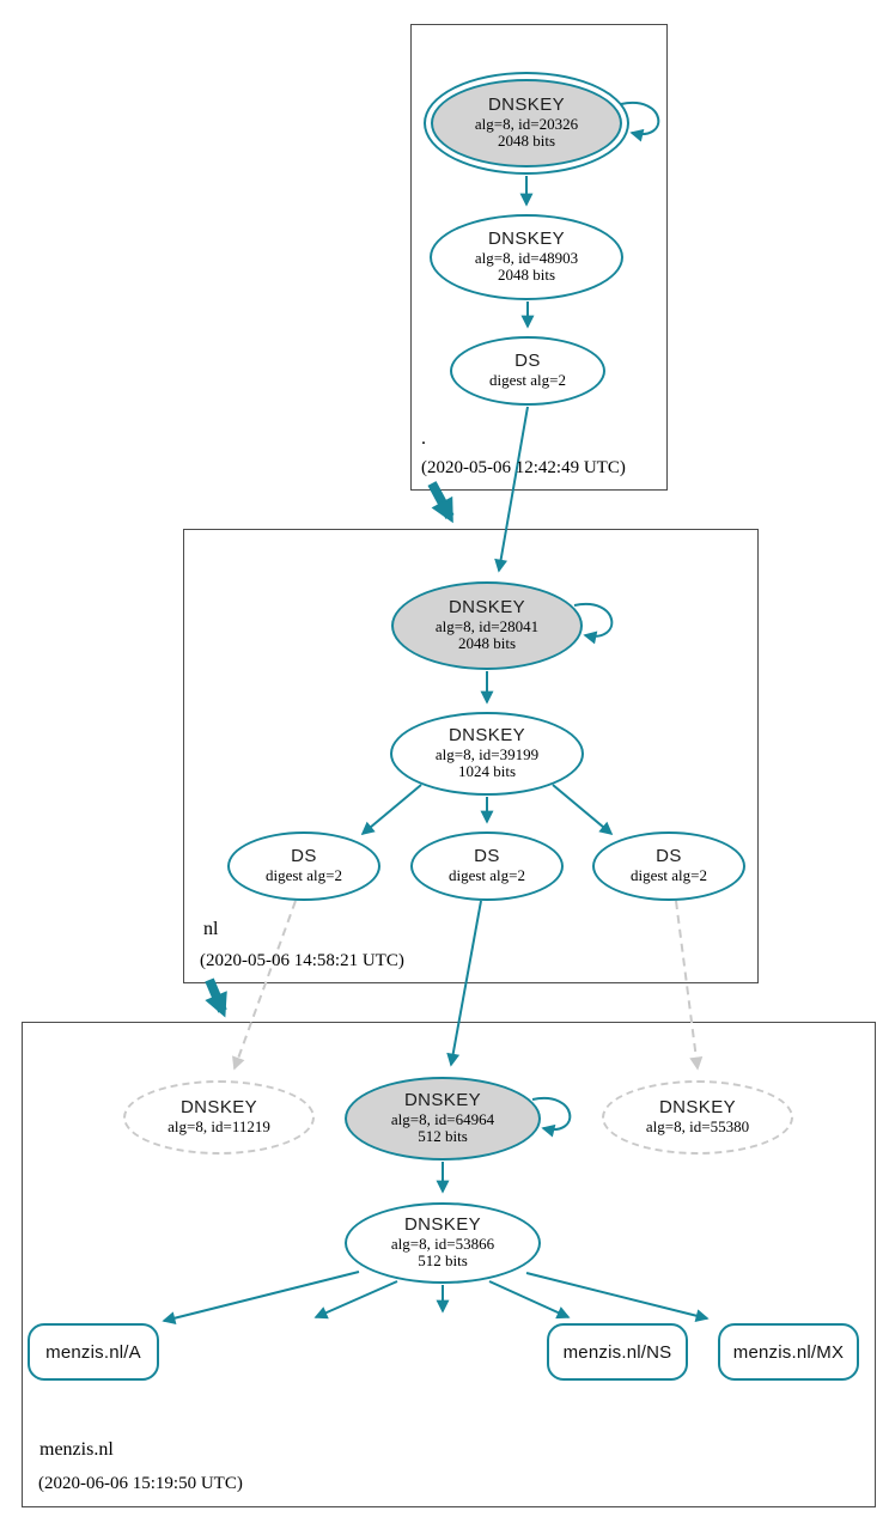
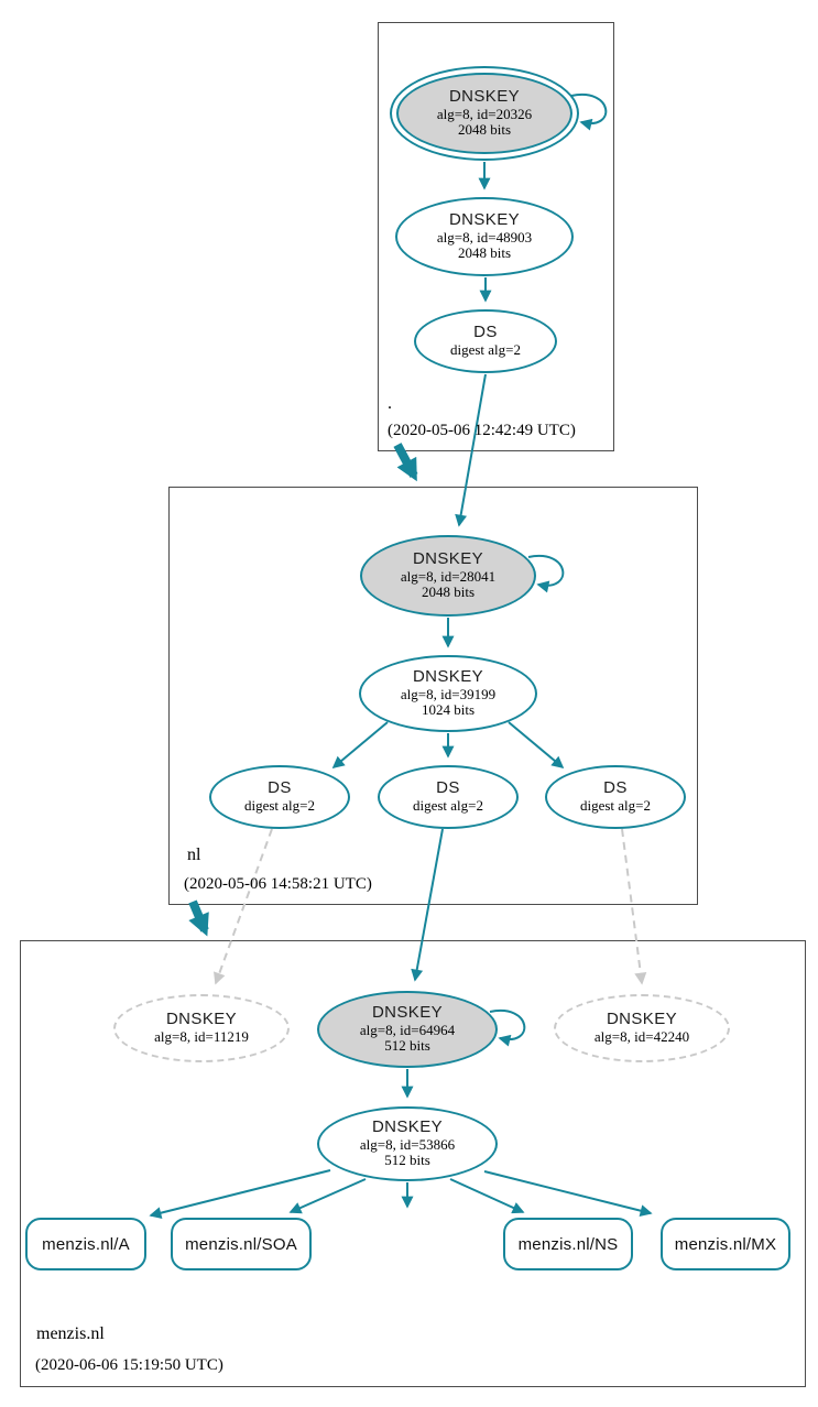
  DNSKEY
  alg=8, id=20326
  2048 bits
  DNSKEY
  alg=8, id=48903
  2048 bits
  DS
  digest alg=2
  .
  (2020-05-06 12:42:49 UTC)
  DNSKEY
  alg=8, id=28041
  2048 bits
  DNSKEY
  alg=8, id=39199
  1024 bits
  DS
  digest alg=2
  DS
  digest alg=2
  DS
  digest alg=2
  nl
  (2020-05-06 14:58:21 UTC)
  DNSKEY
  alg=8, id=11219
  DNSKEY
  alg=8, id=64964
  512 bits
  DNSKEY
- alg=8, id=55380
+ alg=8, id=42240
  DNSKEY
  alg=8, id=53866
  512 bits
  menzis.nl/A
+ menzis.nl/SOA
  menzis.nl/NS
  menzis.nl/MX
  menzis.nl
  (2020-06-06 15:19:50 UTC)
